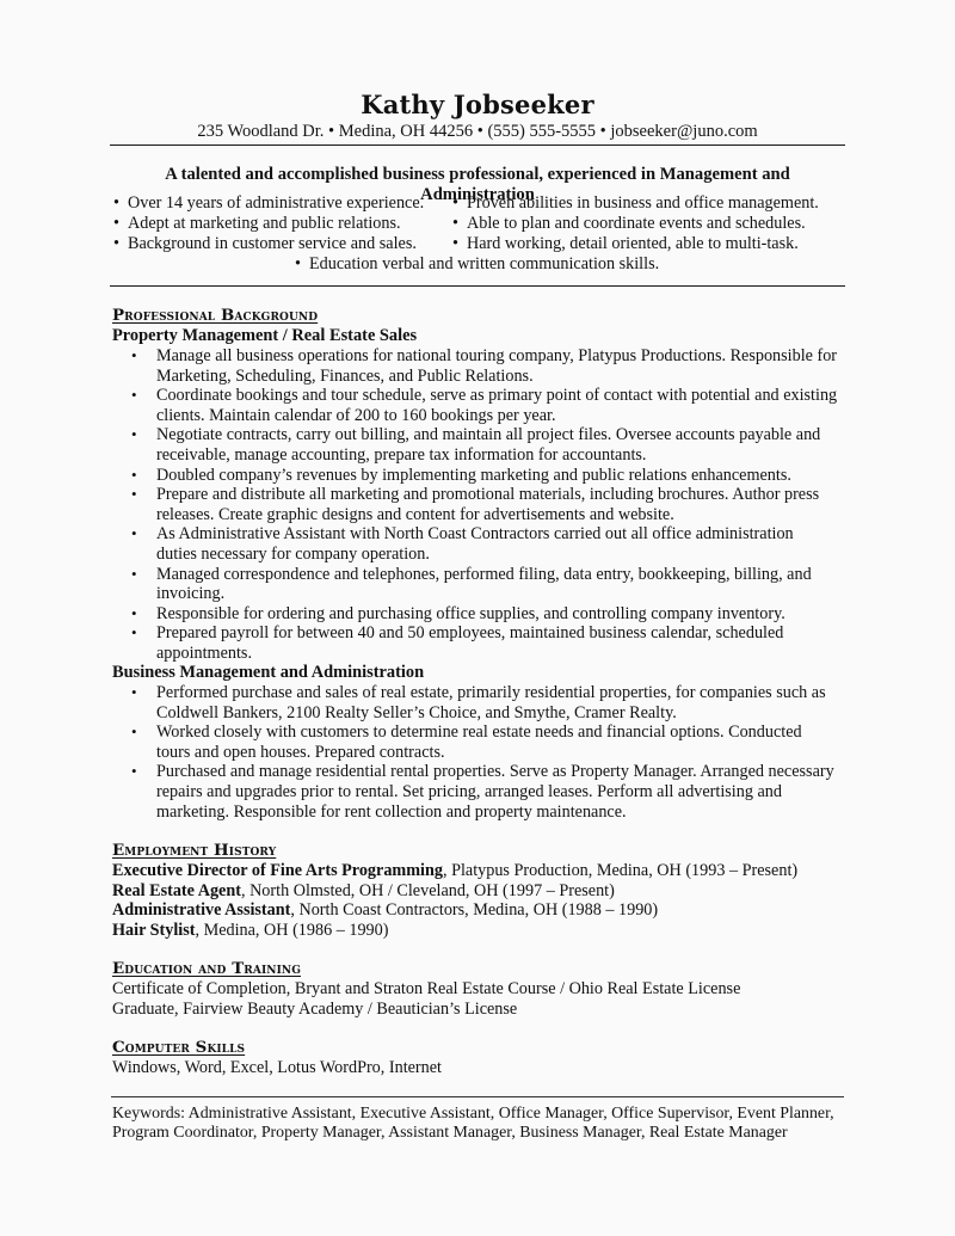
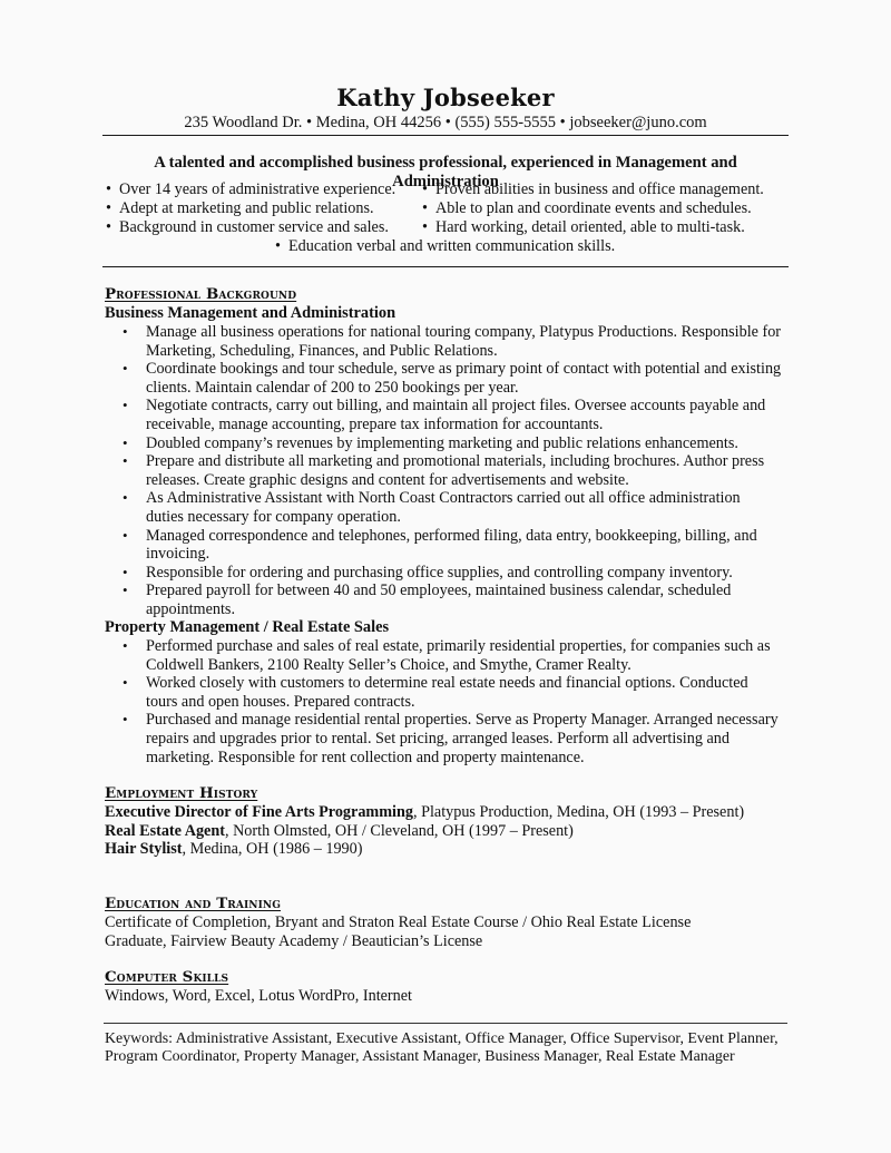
  Kathy Jobseeker
  235 Woodland Dr. • Medina, OH 44256 • (555) 555-5555 • jobseeker@juno.com
  A talented and accomplished business professional, experienced in Management and Administration
  • Over 14 years of administrative experience.
  • Proven abilities in business and office management.
  • Adept at marketing and public relations.
  • Able to plan and coordinate events and schedules.
  • Background in customer service and sales.
  • Hard working, detail oriented, able to multi-task.
  • Education verbal and written communication skills.
  Professional Background
- Property Management / Real Estate Sales
+ Business Management and Administration
  •
  Manage all business operations for national touring company, Platypus Productions. Responsible for Marketing, Scheduling, Finances, and Public Relations.
  •
- Coordinate bookings and tour schedule, serve as primary point of contact with potential and existing clients. Maintain calendar of 200 to 160 bookings per year.
+ Coordinate bookings and tour schedule, serve as primary point of contact with potential and existing clients. Maintain calendar of 200 to 250 bookings per year.
  •
  Negotiate contracts, carry out billing, and maintain all project files. Oversee accounts payable and receivable, manage accounting, prepare tax information for accountants.
  •
  Doubled company’s revenues by implementing marketing and public relations enhancements.
  •
  Prepare and distribute all marketing and promotional materials, including brochures. Author press releases. Create graphic designs and content for advertisements and website.
  •
  As Administrative Assistant with North Coast Contractors carried out all office administration duties necessary for company operation.
  •
  Managed correspondence and telephones, performed filing, data entry, bookkeeping, billing, and invoicing.
  •
  Responsible for ordering and purchasing office supplies, and controlling company inventory.
  •
  Prepared payroll for between 40 and 50 employees, maintained business calendar, scheduled appointments.
- Business Management and Administration
+ Property Management / Real Estate Sales
  •
  Performed purchase and sales of real estate, primarily residential properties, for companies such as Coldwell Bankers, 2100 Realty Seller’s Choice, and Smythe, Cramer Realty.
  •
  Worked closely with customers to determine real estate needs and financial options. Conducted tours and open houses. Prepared contracts.
  •
  Purchased and manage residential rental properties. Serve as Property Manager. Arranged necessary repairs and upgrades prior to rental. Set pricing, arranged leases. Perform all advertising and marketing. Responsible for rent collection and property maintenance.
  Employment History
  Executive Director of Fine Arts Programming, Platypus Production, Medina, OH (1993 – Present)
  Real Estate Agent, North Olmsted, OH / Cleveland, OH (1997 – Present)
- Administrative Assistant, North Coast Contractors, Medina, OH (1988 – 1990)
  Hair Stylist, Medina, OH (1986 – 1990)
  Education and Training
  Certificate of Completion, Bryant and Straton Real Estate Course / Ohio Real Estate License
  Graduate, Fairview Beauty Academy / Beautician’s License
  Computer Skills
  Windows, Word, Excel, Lotus WordPro, Internet
  Keywords: Administrative Assistant, Executive Assistant, Office Manager, Office Supervisor, Event Planner, Program Coordinator, Property Manager, Assistant Manager, Business Manager, Real Estate Manager
